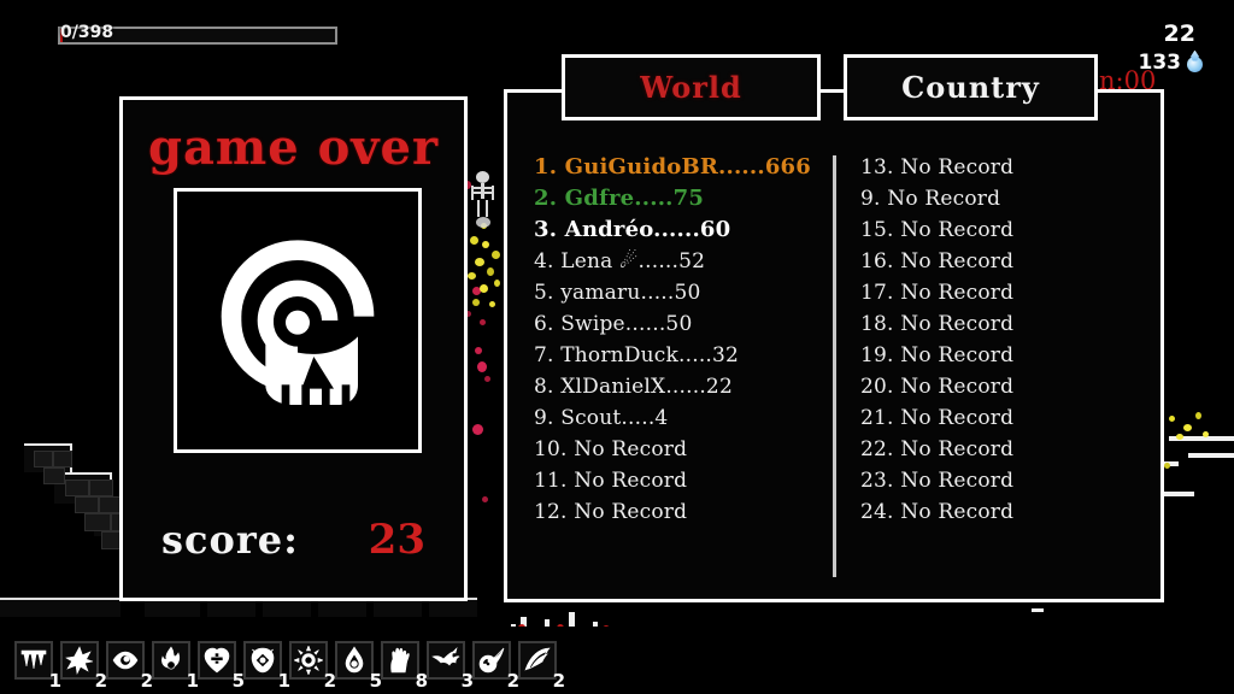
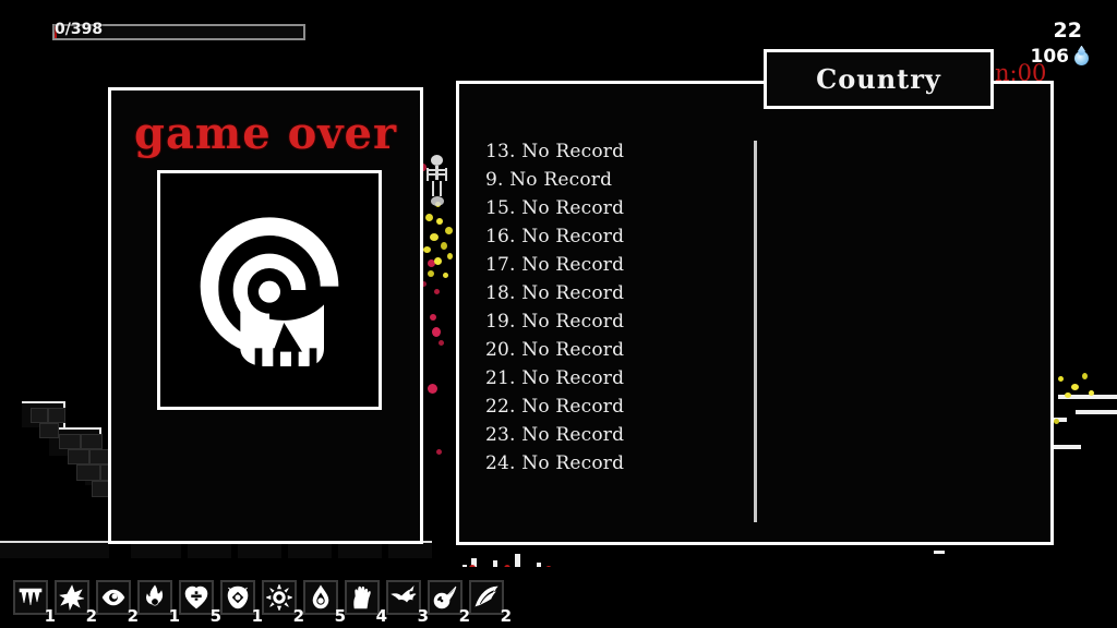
  0/398
  22
- 133
+ 106
  n:00
  game over
- score:
- 23
- 1. GuiGuidoBR......666
- 2. Gdfre.....75
- 3. Andréo......60
- 4. Lena ☄......52
- 5. yamaru.....50
- 6. Swipe......50
- 7. ThornDuck.....32
- 8. XlDanielX......22
- 9. Scout.....4
- 10. No Record
- 11. No Record
- 12. No Record
  13. No Record
  9. No Record
  15. No Record
  16. No Record
  17. No Record
  18. No Record
  19. No Record
  20. No Record
  21. No Record
  22. No Record
  23. No Record
  24. No Record
- World
  Country
  1
  2
  2
  1
  5
  1
  2
  5
- 8
+ 4
  3
  2
  2
